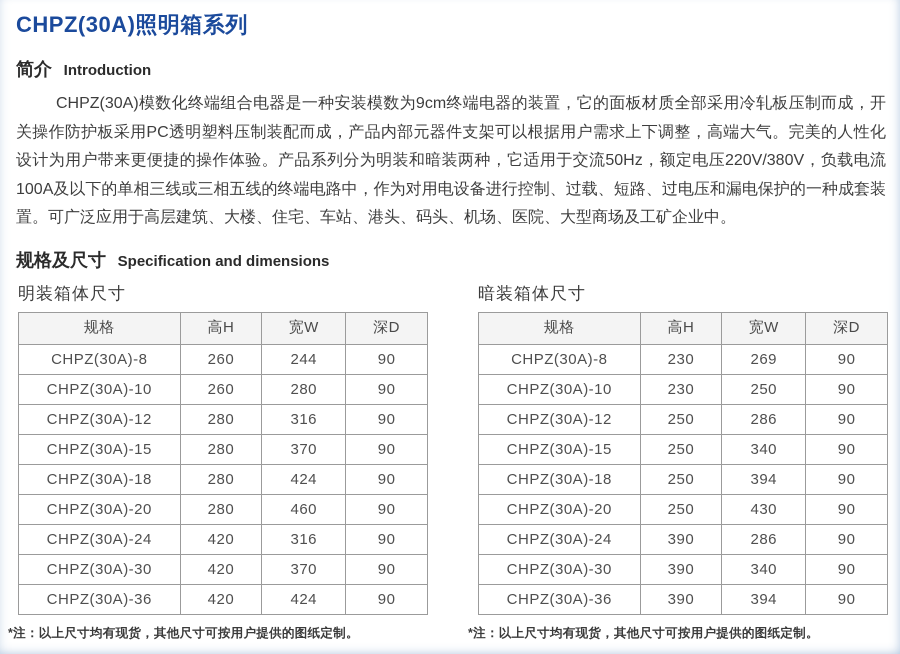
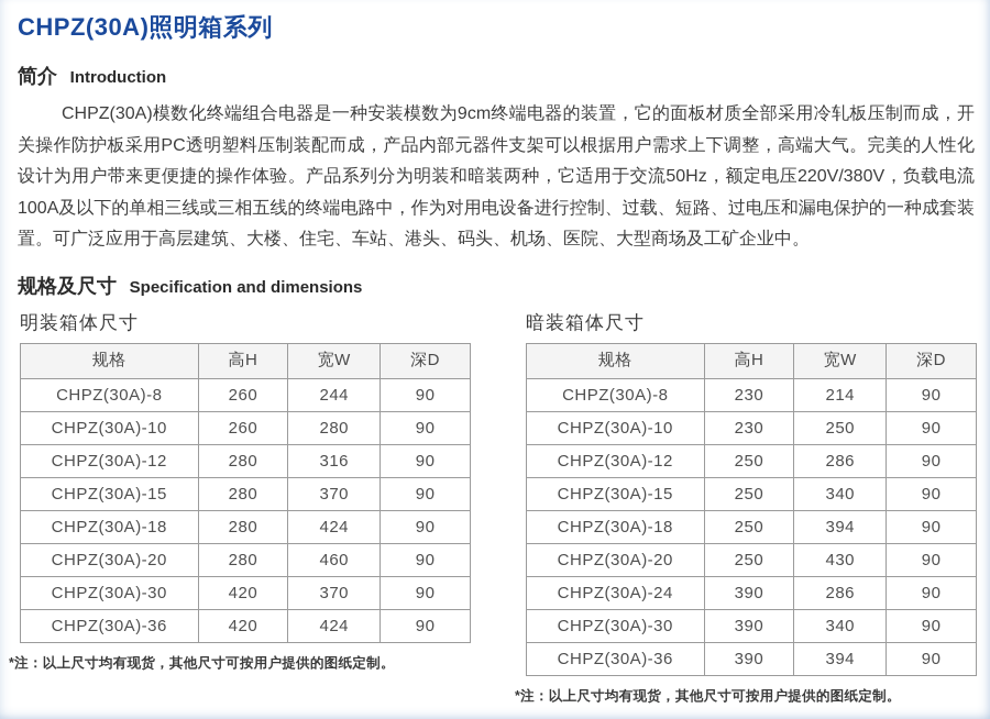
  CHPZ(30A)照明箱系列
  简介 Introduction
  CHPZ(30A)模数化终端组合电器是一种安装模数为9cm终端电器的装置，它的面板材质全部采用冷轧板压制而成，开关操作防护板采用PC透明塑料压制装配而成，产品内部元器件支架可以根据用户需求上下调整，高端大气。完美的人性化设计为用户带来更便捷的操作体验。产品系列分为明装和暗装两种，它适用于交流50Hz，额定电压220V/380V，负载电流100A及以下的单相三线或三相五线的终端电路中，作为对用电设备进行控制、过载、短路、过电压和漏电保护的一种成套装置。可广泛应用于高层建筑、大楼、住宅、车站、港头、码头、机场、医院、大型商场及工矿企业中。
  规格及尺寸 Specification and dimensions
  明装箱体尺寸
  规格	高H	宽W	深D
  CHPZ(30A)-8	260	244	90
  CHPZ(30A)-10	260	280	90
  CHPZ(30A)-12	280	316	90
  CHPZ(30A)-15	280	370	90
  CHPZ(30A)-18	280	424	90
  CHPZ(30A)-20	280	460	90
- CHPZ(30A)-24	420	316	90
  CHPZ(30A)-30	420	370	90
  CHPZ(30A)-36	420	424	90
  *注：以上尺寸均有现货，其他尺寸可按用户提供的图纸定制。
  暗装箱体尺寸
  规格	高H	宽W	深D
- CHPZ(30A)-8	230	269	90
+ CHPZ(30A)-8	230	214	90
  CHPZ(30A)-10	230	250	90
  CHPZ(30A)-12	250	286	90
  CHPZ(30A)-15	250	340	90
  CHPZ(30A)-18	250	394	90
  CHPZ(30A)-20	250	430	90
  CHPZ(30A)-24	390	286	90
  CHPZ(30A)-30	390	340	90
  CHPZ(30A)-36	390	394	90
  *注：以上尺寸均有现货，其他尺寸可按用户提供的图纸定制。
